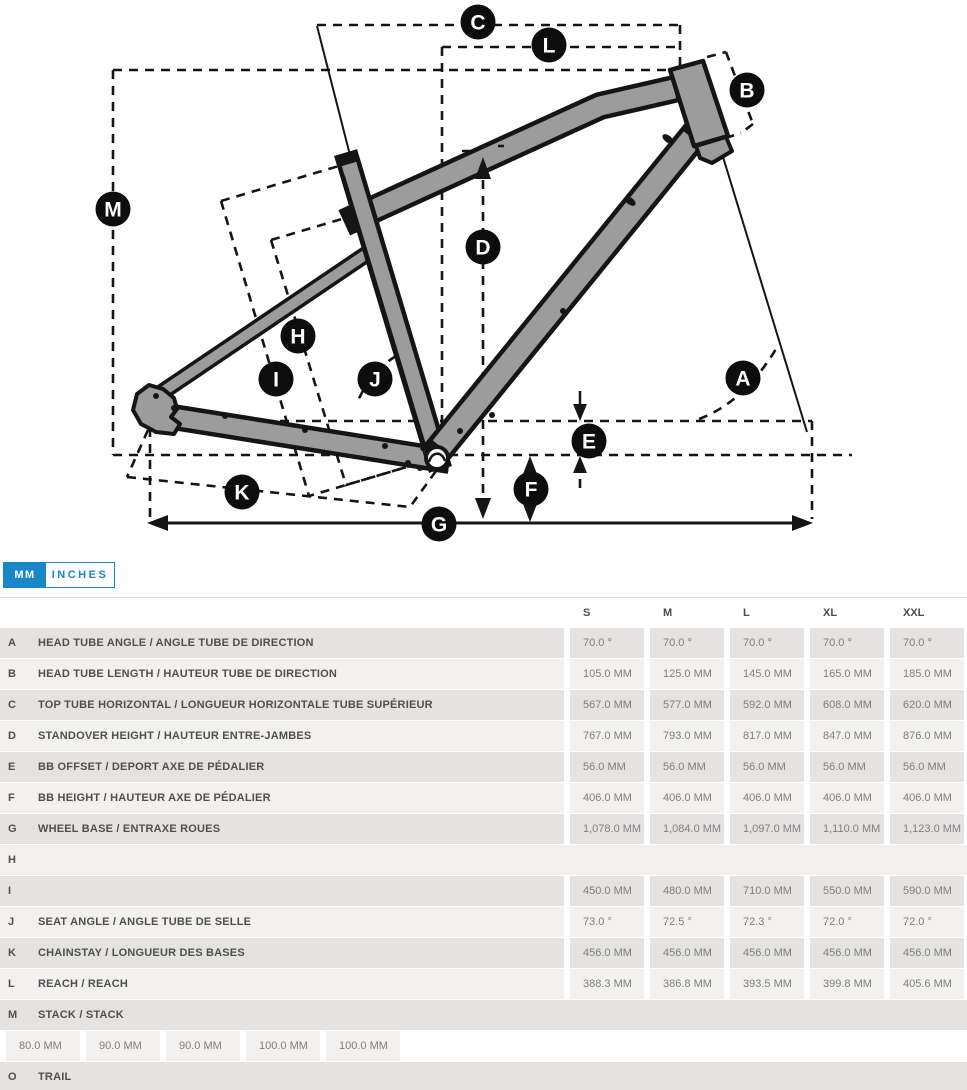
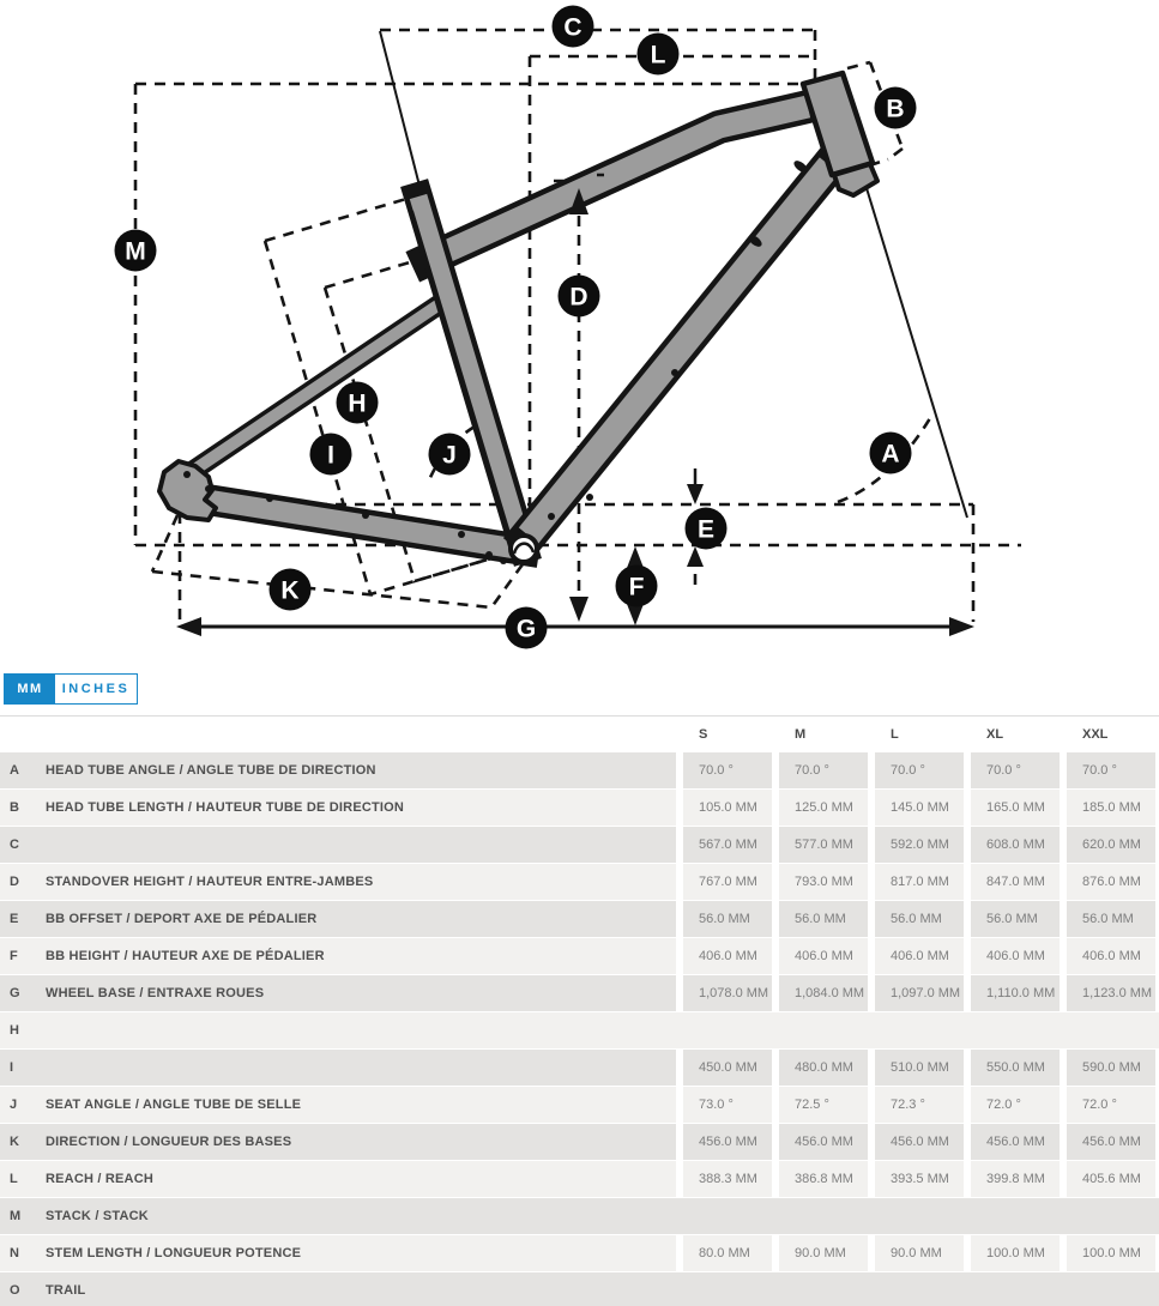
  A
  B
  C
  D
  E
  F
  G
  H
  I
  J
  K
  L
  M
  MM
  INCHES
  S
  M
  L
  XL
  XXL
  A
  HEAD TUBE ANGLE / ANGLE TUBE DE DIRECTION
  70.0 °
  70.0 °
  70.0 °
  70.0 °
  70.0 °
  B
  HEAD TUBE LENGTH / HAUTEUR TUBE DE DIRECTION
  105.0 MM
  125.0 MM
  145.0 MM
  165.0 MM
  185.0 MM
  C
- TOP TUBE HORIZONTAL / LONGUEUR HORIZONTALE TUBE SUPÉRIEUR
  567.0 MM
  577.0 MM
  592.0 MM
  608.0 MM
  620.0 MM
  D
  STANDOVER HEIGHT / HAUTEUR ENTRE-JAMBES
  767.0 MM
  793.0 MM
  817.0 MM
  847.0 MM
  876.0 MM
  E
  BB OFFSET / DEPORT AXE DE PÉDALIER
  56.0 MM
  56.0 MM
  56.0 MM
  56.0 MM
  56.0 MM
  F
  BB HEIGHT / HAUTEUR AXE DE PÉDALIER
  406.0 MM
  406.0 MM
  406.0 MM
  406.0 MM
  406.0 MM
  G
  WHEEL BASE / ENTRAXE ROUES
  1,078.0 MM
  1,084.0 MM
  1,097.0 MM
  1,110.0 MM
  1,123.0 MM
  H
  I
  450.0 MM
  480.0 MM
- 710.0 MM
+ 510.0 MM
  550.0 MM
  590.0 MM
  J
  SEAT ANGLE / ANGLE TUBE DE SELLE
  73.0 °
  72.5 °
  72.3 °
  72.0 °
  72.0 °
  K
- CHAINSTAY / LONGUEUR DES BASES
+ DIRECTION / LONGUEUR DES BASES
  456.0 MM
  456.0 MM
  456.0 MM
  456.0 MM
  456.0 MM
  L
  REACH / REACH
  388.3 MM
  386.8 MM
  393.5 MM
  399.8 MM
  405.6 MM
  M
  STACK / STACK
+ N
+ STEM LENGTH / LONGUEUR POTENCE
  80.0 MM
  90.0 MM
  90.0 MM
  100.0 MM
  100.0 MM
  O
  TRAIL
